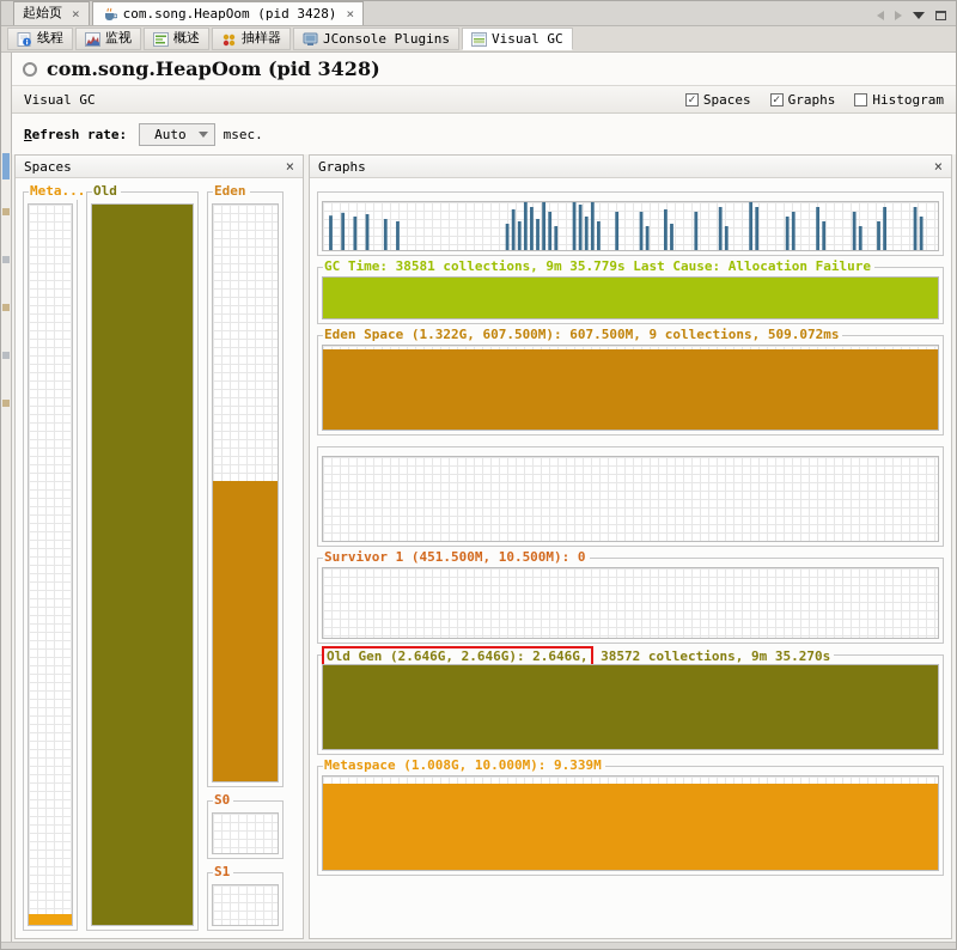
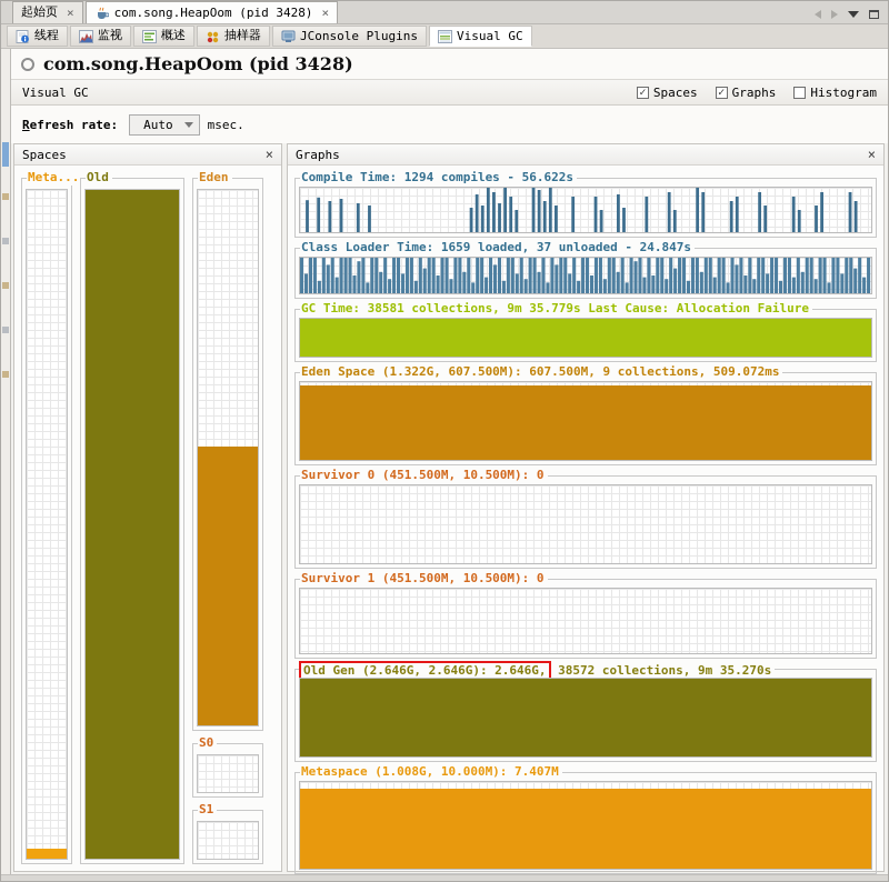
  起始页
  ×
  com.song.HeapOom (pid 3428)
  ×
  线程
  监视
  概述
  抽样器
  JConsole Plugins
  Visual GC
  com.song.HeapOom (pid 3428)
  Visual GC
  ✓
  Spaces
  ✓
  Graphs
  Histogram
  Refresh rate:
  Auto
  msec.
  Spaces
  ×
  Meta...
  Old
  Eden
  S0
  S1
  Graphs
  ×
+ Compile Time: 1294 compiles - 56.622s
+ Class Loader Time: 1659 loaded, 37 unloaded - 24.847s
  GC Time: 38581 collections, 9m 35.779s Last Cause: Allocation Failure
  Eden Space (1.322G, 607.500M): 607.500M, 9 collections, 509.072ms
+ Survivor 0 (451.500M, 10.500M): 0
  Survivor 1 (451.500M, 10.500M): 0
  Old Gen (2.646G, 2.646G): 2.646G, 38572 collections, 9m 35.270s
- Metaspace (1.008G, 10.000M): 9.339M
+ Metaspace (1.008G, 10.000M): 7.407M
